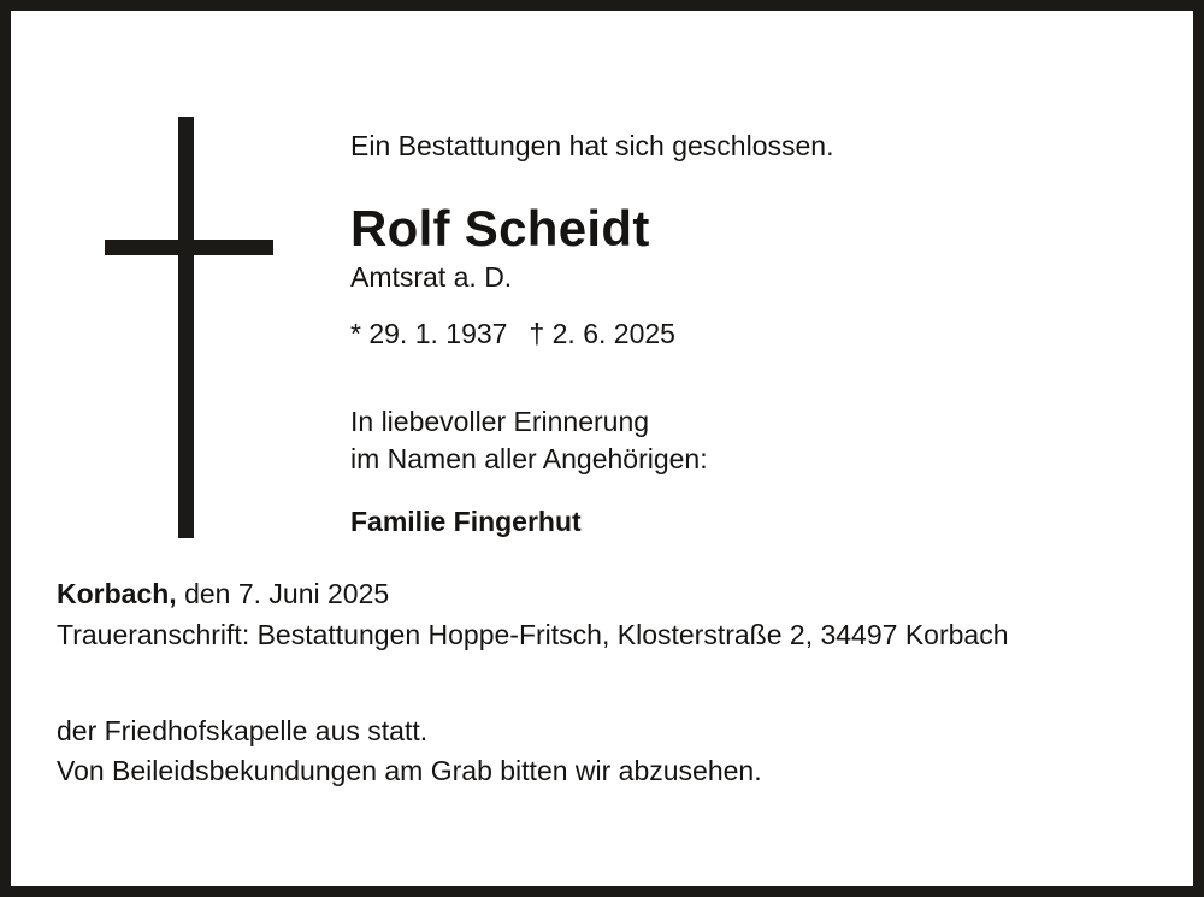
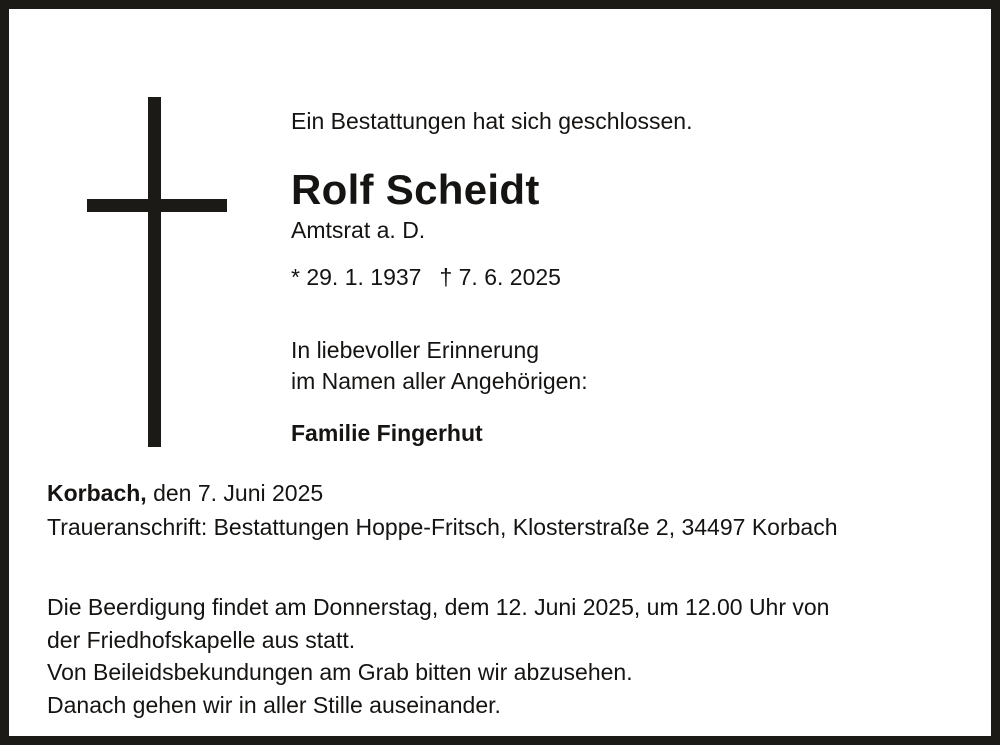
  Ein Bestattungen hat sich geschlossen.
  Rolf Scheidt
  Amtsrat a. D.
- * 29. 1. 1937 † 2. 6. 2025
+ * 29. 1. 1937 † 7. 6. 2025
  In liebevoller Erinnerung
  im Namen aller Angehörigen:
  Familie Fingerhut
  Korbach, den 7. Juni 2025
  Traueranschrift: Bestattungen Hoppe-Fritsch, Klosterstraße 2, 34497 Korbach
+ Die Beerdigung findet am Donnerstag, dem 12. Juni 2025, um 12.00 Uhr von
  der Friedhofskapelle aus statt.
  Von Beileidsbekundungen am Grab bitten wir abzusehen.
+ Danach gehen wir in aller Stille auseinander.
